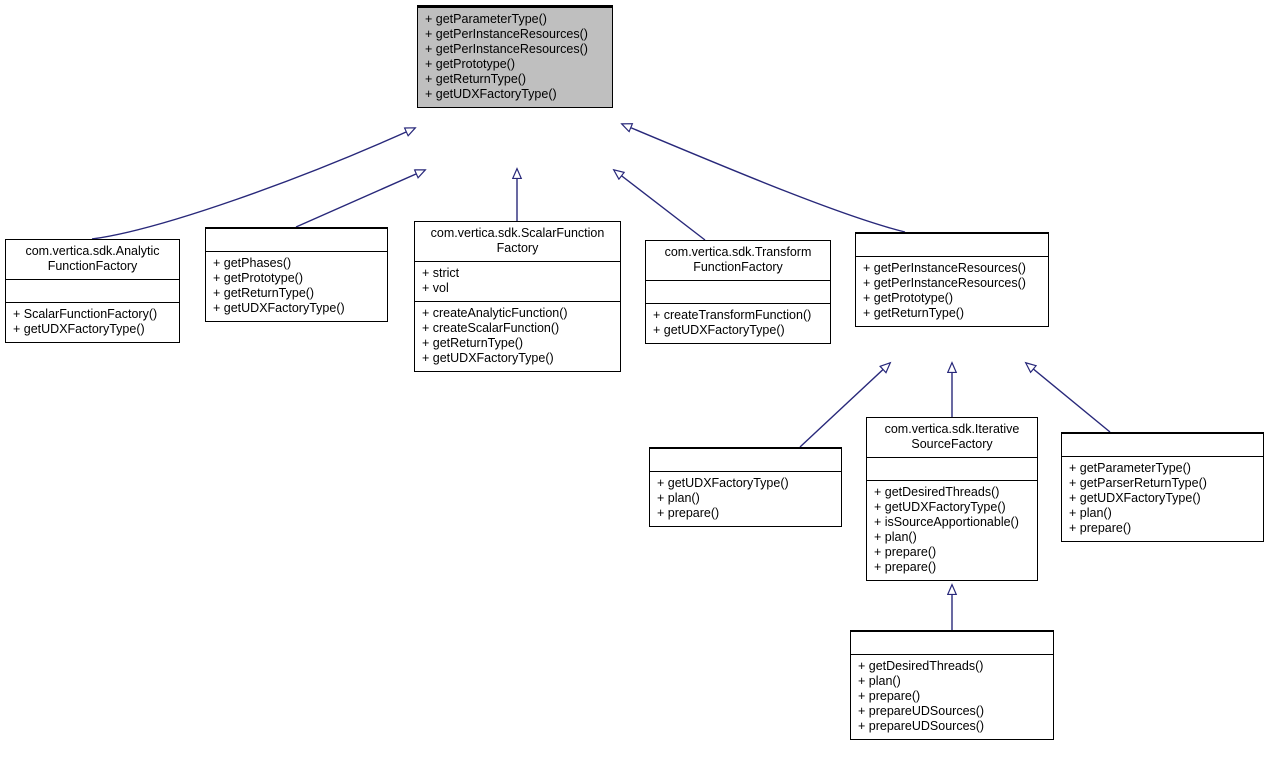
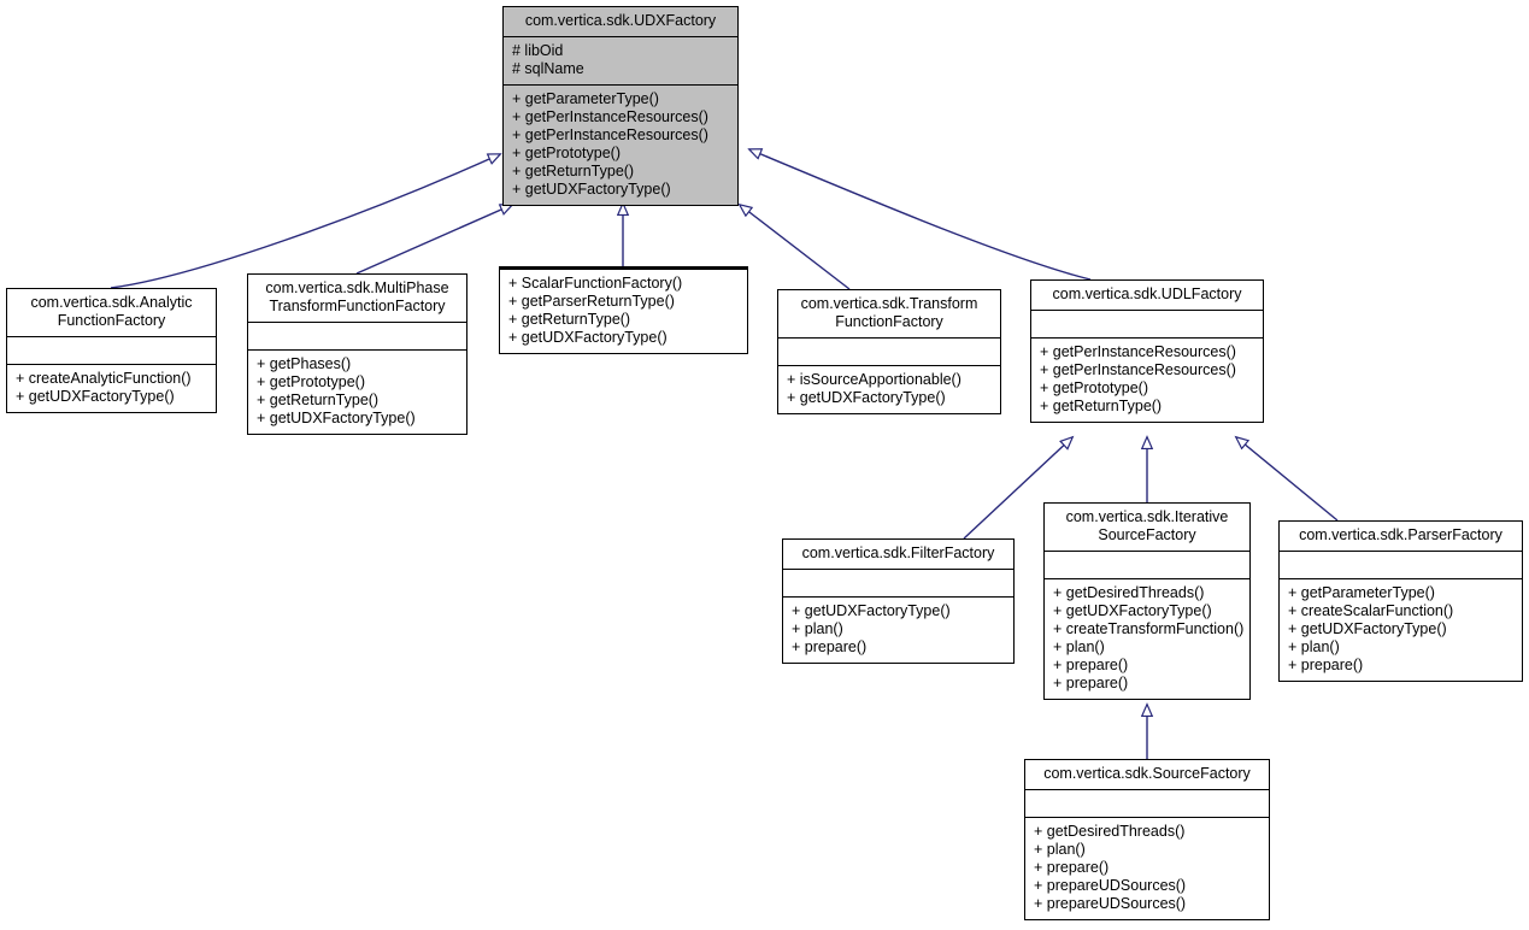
+ com.vertica.sdk.UDXFactory
+ # libOid
+ # sqlName
  + getParameterType()
  + getPerInstanceResources()
  + getPerInstanceResources()
  + getPrototype()
  + getReturnType()
  + getUDXFactoryType()
  com.vertica.sdk.Analytic
  FunctionFactory
- + ScalarFunctionFactory()
+ + createAnalyticFunction()
  + getUDXFactoryType()
+ com.vertica.sdk.MultiPhase
+ TransformFunctionFactory
  + getPhases()
  + getPrototype()
  + getReturnType()
  + getUDXFactoryType()
- com.vertica.sdk.ScalarFunction
- Factory
- + strict
- + vol
- + createAnalyticFunction()
+ + ScalarFunctionFactory()
- + createScalarFunction()
+ + getParserReturnType()
  + getReturnType()
  + getUDXFactoryType()
  com.vertica.sdk.Transform
  FunctionFactory
- + createTransformFunction()
+ + isSourceApportionable()
  + getUDXFactoryType()
+ com.vertica.sdk.UDLFactory
  + getPerInstanceResources()
  + getPerInstanceResources()
  + getPrototype()
  + getReturnType()
+ com.vertica.sdk.FilterFactory
  + getUDXFactoryType()
  + plan()
  + prepare()
  com.vertica.sdk.Iterative
  SourceFactory
  + getDesiredThreads()
  + getUDXFactoryType()
- + isSourceApportionable()
+ + createTransformFunction()
  + plan()
  + prepare()
  + prepare()
+ com.vertica.sdk.ParserFactory
  + getParameterType()
- + getParserReturnType()
+ + createScalarFunction()
  + getUDXFactoryType()
  + plan()
  + prepare()
+ com.vertica.sdk.SourceFactory
  + getDesiredThreads()
  + plan()
  + prepare()
  + prepareUDSources()
  + prepareUDSources()
